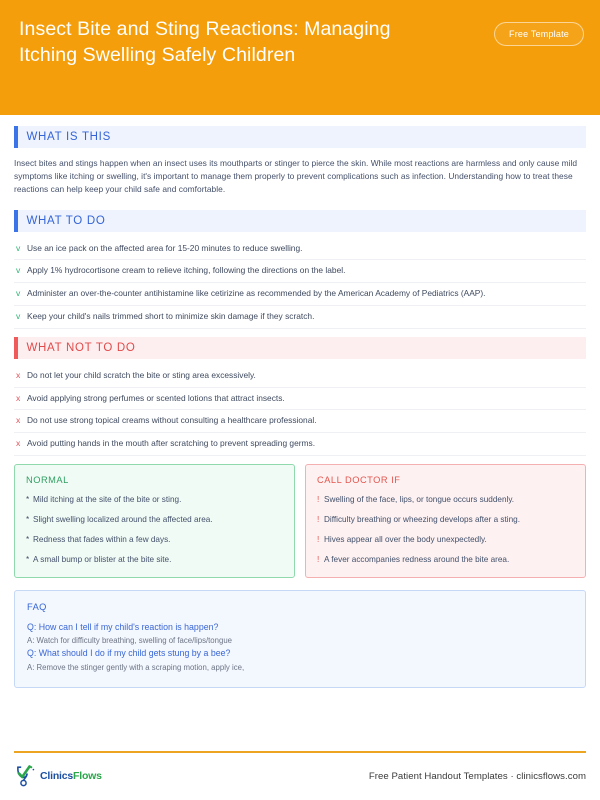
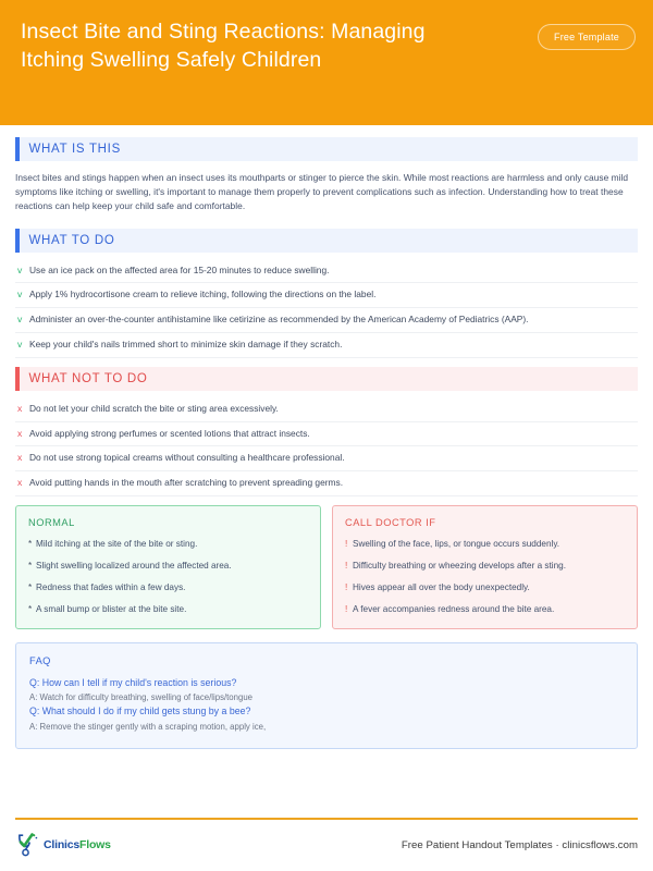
  Insect Bite and Sting Reactions: Managing Itching Swelling Safely Children
  Free Template
  WHAT IS THIS
  Insect bites and stings happen when an insect uses its mouthparts or stinger to pierce the skin. While most reactions are harmless and only cause mild symptoms like itching or swelling, it's important to manage them properly to prevent complications such as infection. Understanding how to treat these reactions can help keep your child safe and comfortable.
  WHAT TO DO
  v
  Use an ice pack on the affected area for 15-20 minutes to reduce swelling.
  v
  Apply 1% hydrocortisone cream to relieve itching, following the directions on the label.
  v
  Administer an over-the-counter antihistamine like cetirizine as recommended by the American Academy of Pediatrics (AAP).
  v
  Keep your child's nails trimmed short to minimize skin damage if they scratch.
  WHAT NOT TO DO
  x
  Do not let your child scratch the bite or sting area excessively.
  x
  Avoid applying strong perfumes or scented lotions that attract insects.
  x
  Do not use strong topical creams without consulting a healthcare professional.
  x
  Avoid putting hands in the mouth after scratching to prevent spreading germs.
  NORMAL
  *
  Mild itching at the site of the bite or sting.
  *
  Slight swelling localized around the affected area.
  *
  Redness that fades within a few days.
  *
  A small bump or blister at the bite site.
  CALL DOCTOR IF
  !
  Swelling of the face, lips, or tongue occurs suddenly.
  !
  Difficulty breathing or wheezing develops after a sting.
  !
  Hives appear all over the body unexpectedly.
  !
  A fever accompanies redness around the bite area.
  FAQ
- Q: How can I tell if my child's reaction is happen?
+ Q: How can I tell if my child's reaction is serious?
  A: Watch for difficulty breathing, swelling of face/lips/tongue
  Q: What should I do if my child gets stung by a bee?
  A: Remove the stinger gently with a scraping motion, apply ice,
  ClinicsFlows
  Free Patient Handout Templates · clinicsflows.com
